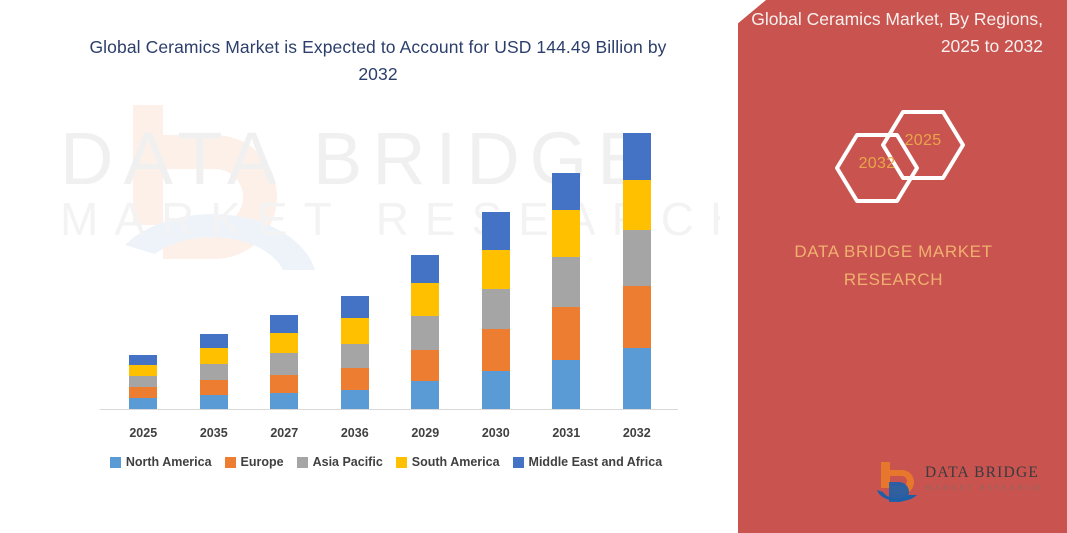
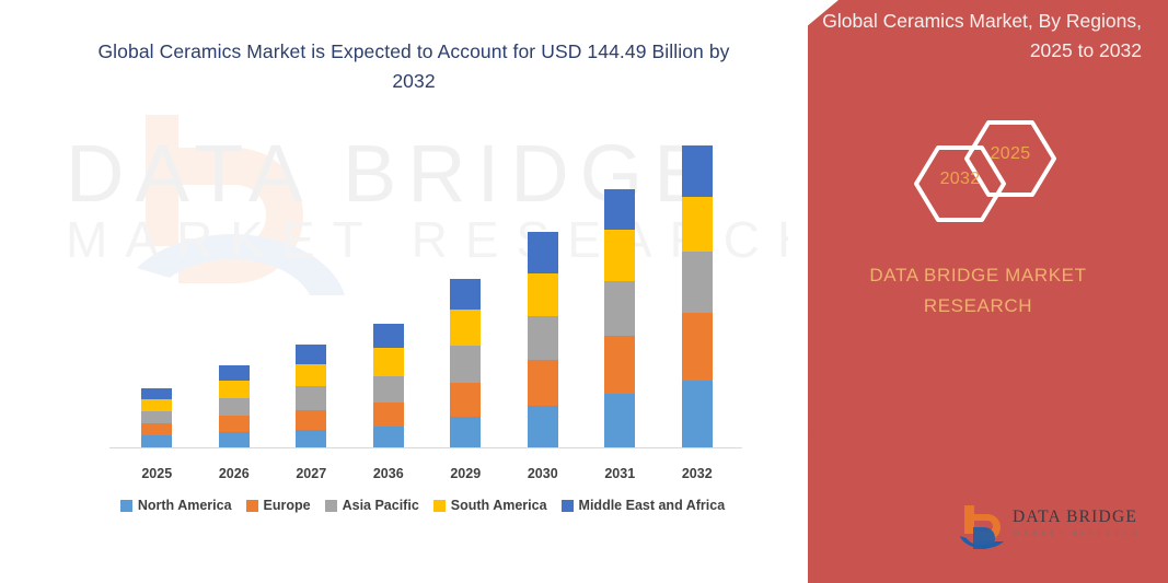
  DATA BRIDG
  MARKET REEAC
  Global Ceramics Market is Expected to Account for USD 144.49 Billion by 2032
  2025
- 2035
+ 2026
  2027
  2036
  2029
  2030
  2031
  2032
  North America
  Europe
  Asia Pacific
  South America
  Middle East and Africa
  Global Ceramics Market, By Regions, 2025 to 2032
  2025
  2032
  DATA BRIDGE MARKET
  RESEARCH
  DATA BRIDGE
  MARKET RESEARCH
